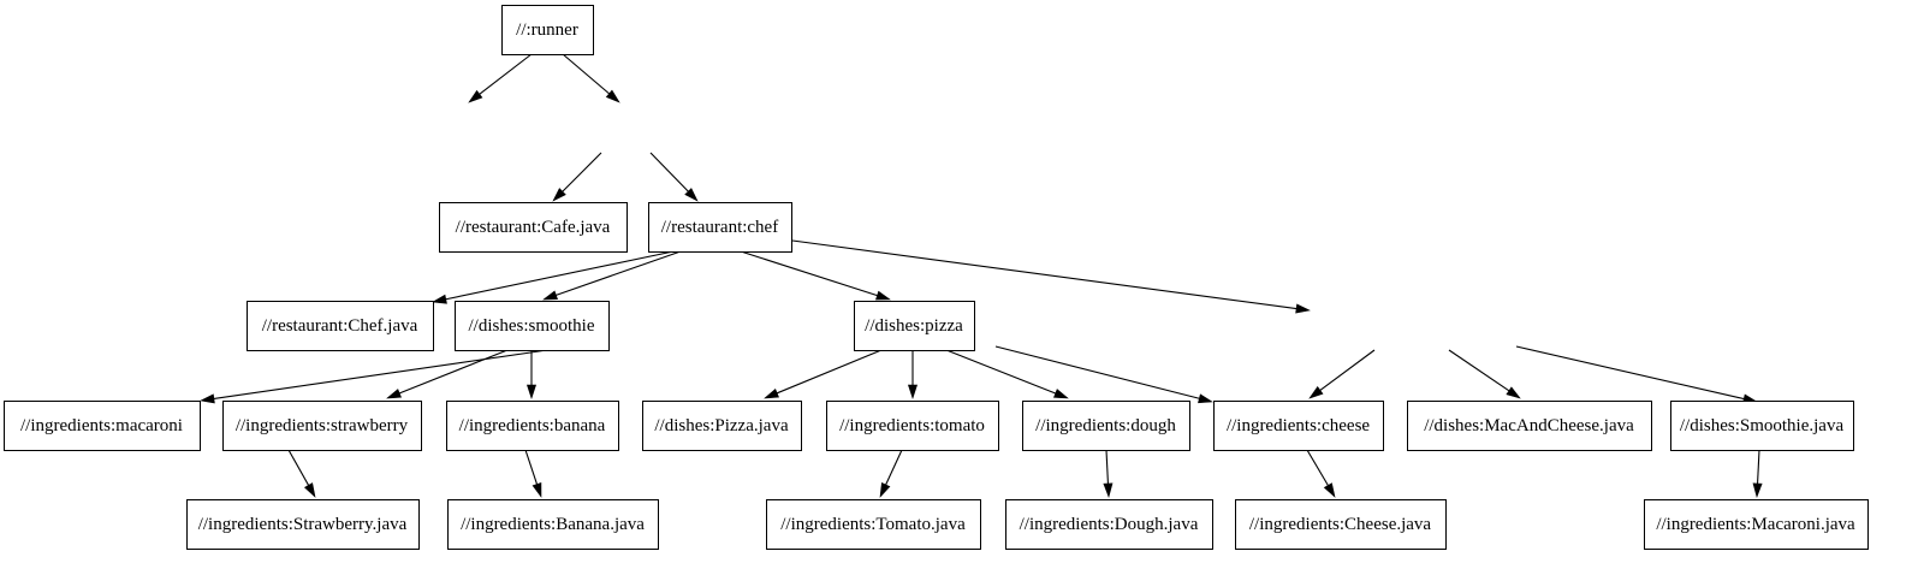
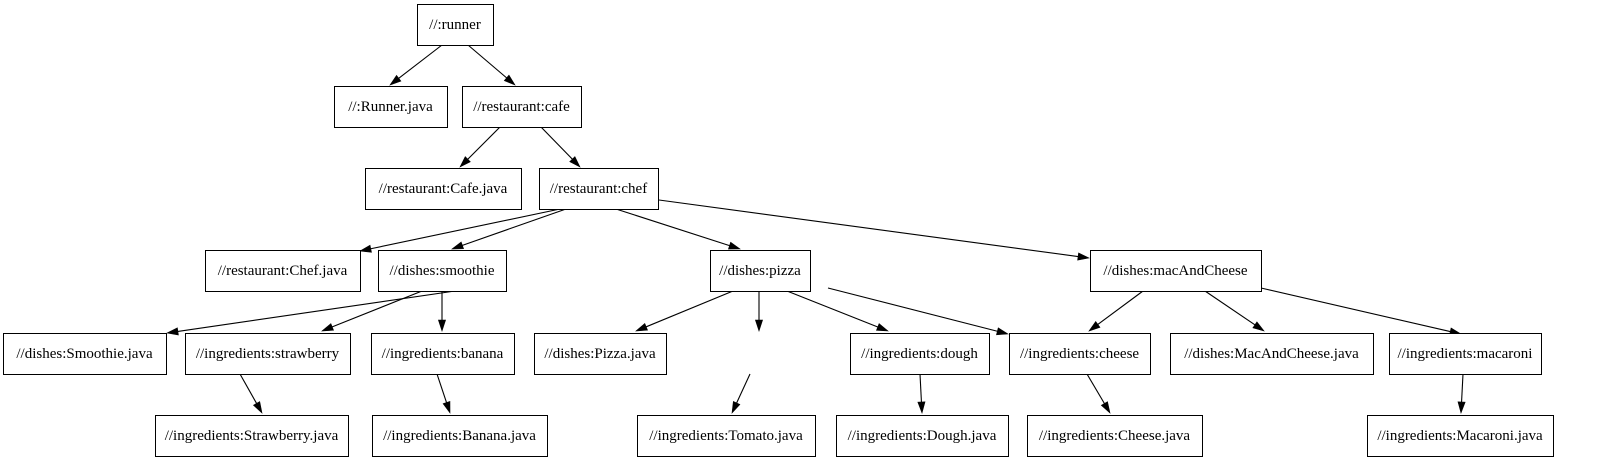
  //:runner
+ //:Runner.java
+ //restaurant:cafe
  //restaurant:Cafe.java
  //restaurant:chef
  //restaurant:Chef.java
  //dishes:smoothie
  //dishes:pizza
+ //dishes:macAndCheese
- //ingredients:macaroni
+ //dishes:Smoothie.java
  //ingredients:strawberry
  //ingredients:banana
  //dishes:Pizza.java
- //ingredients:tomato
  //ingredients:dough
  //ingredients:cheese
  //dishes:MacAndCheese.java
- //dishes:Smoothie.java
+ //ingredients:macaroni
  //ingredients:Strawberry.java
  //ingredients:Banana.java
  //ingredients:Tomato.java
  //ingredients:Dough.java
  //ingredients:Cheese.java
  //ingredients:Macaroni.java
